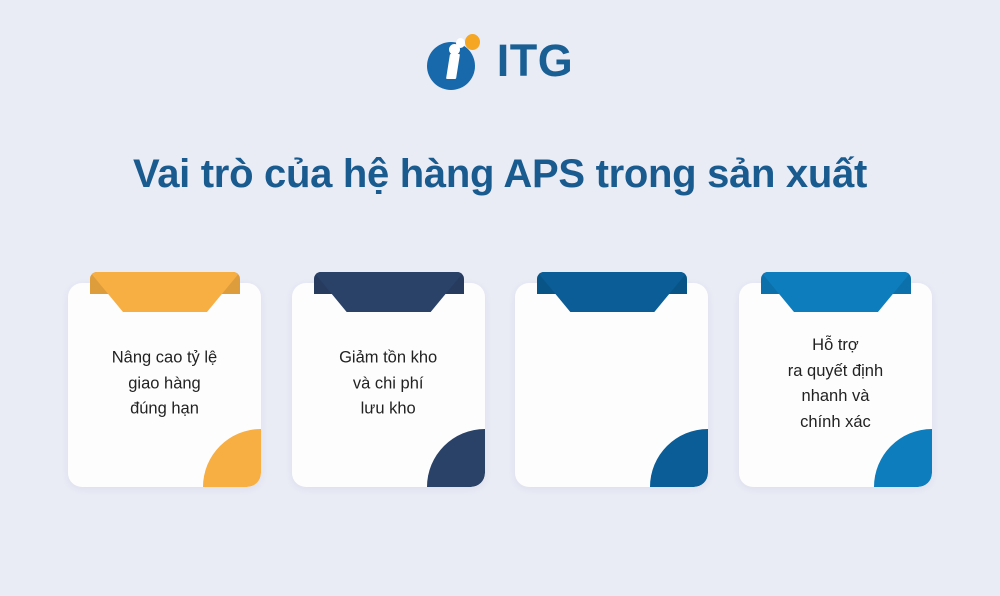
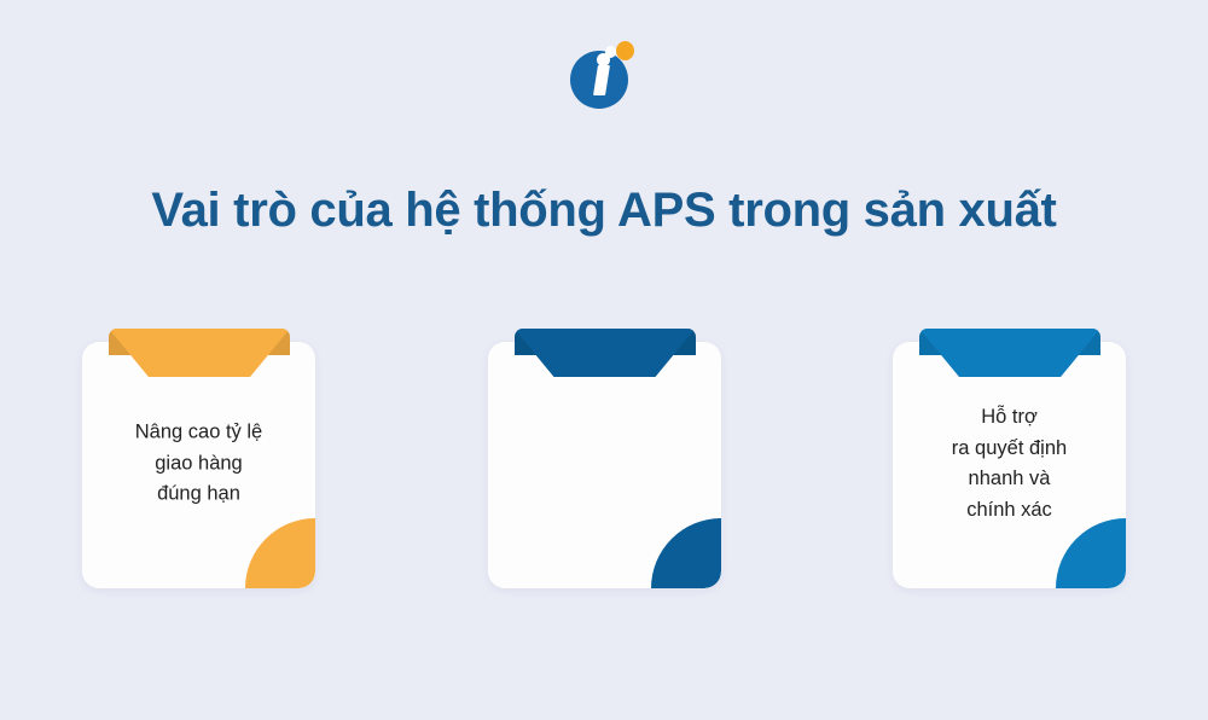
- ITG
- Vai trò của hệ hàng APS trong sản xuất
+ Vai trò của hệ thống APS trong sản xuất
  Nâng cao tỷ lệ
  giao hàng
  đúng hạn
- Giảm tồn kho
- và chi phí
- lưu kho
  Hỗ trợ
  ra quyết định
  nhanh và
  chính xác
